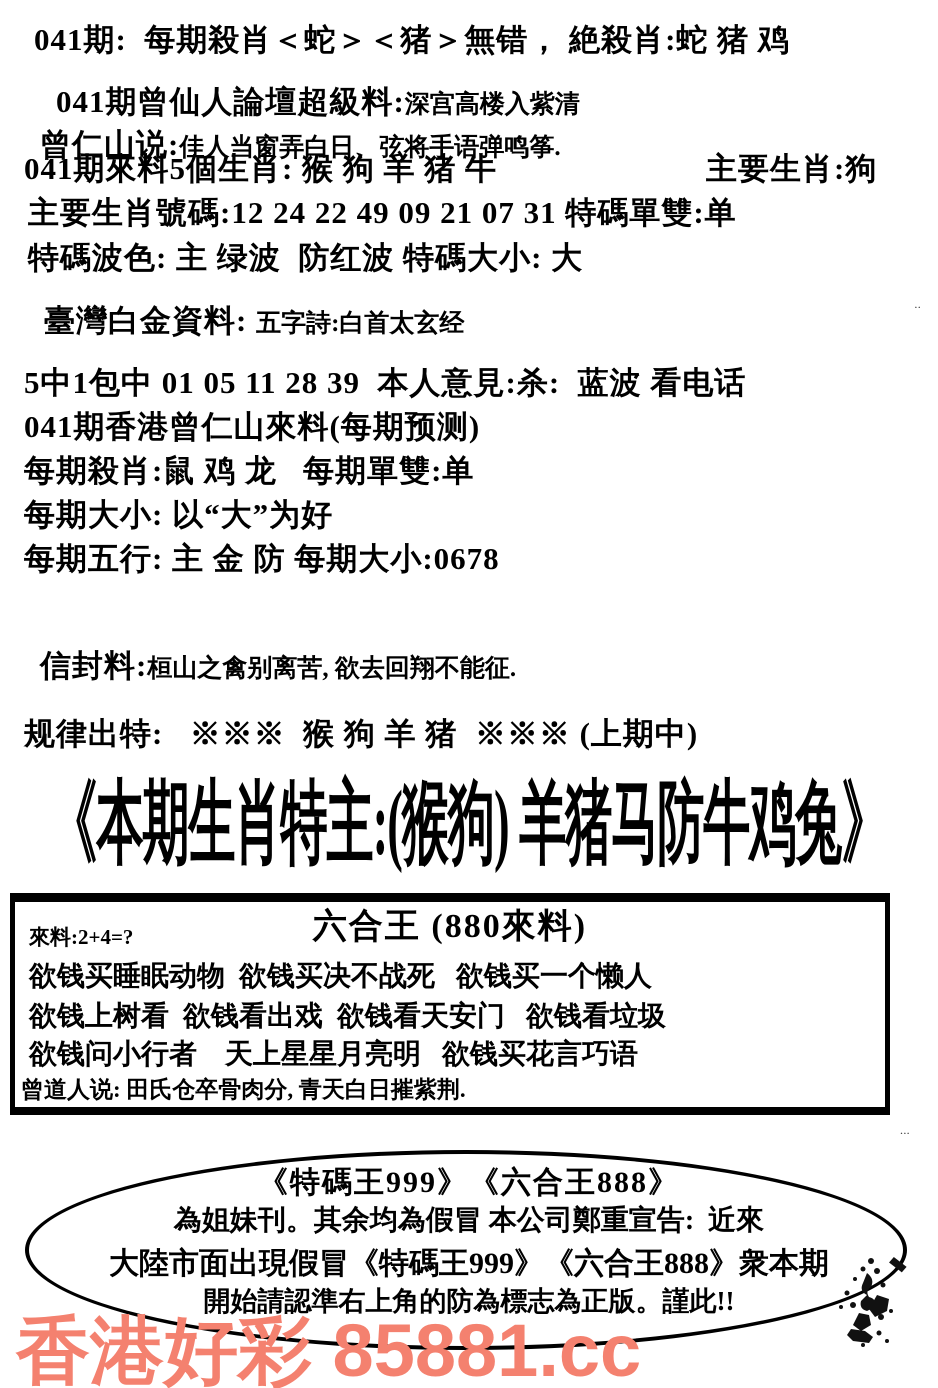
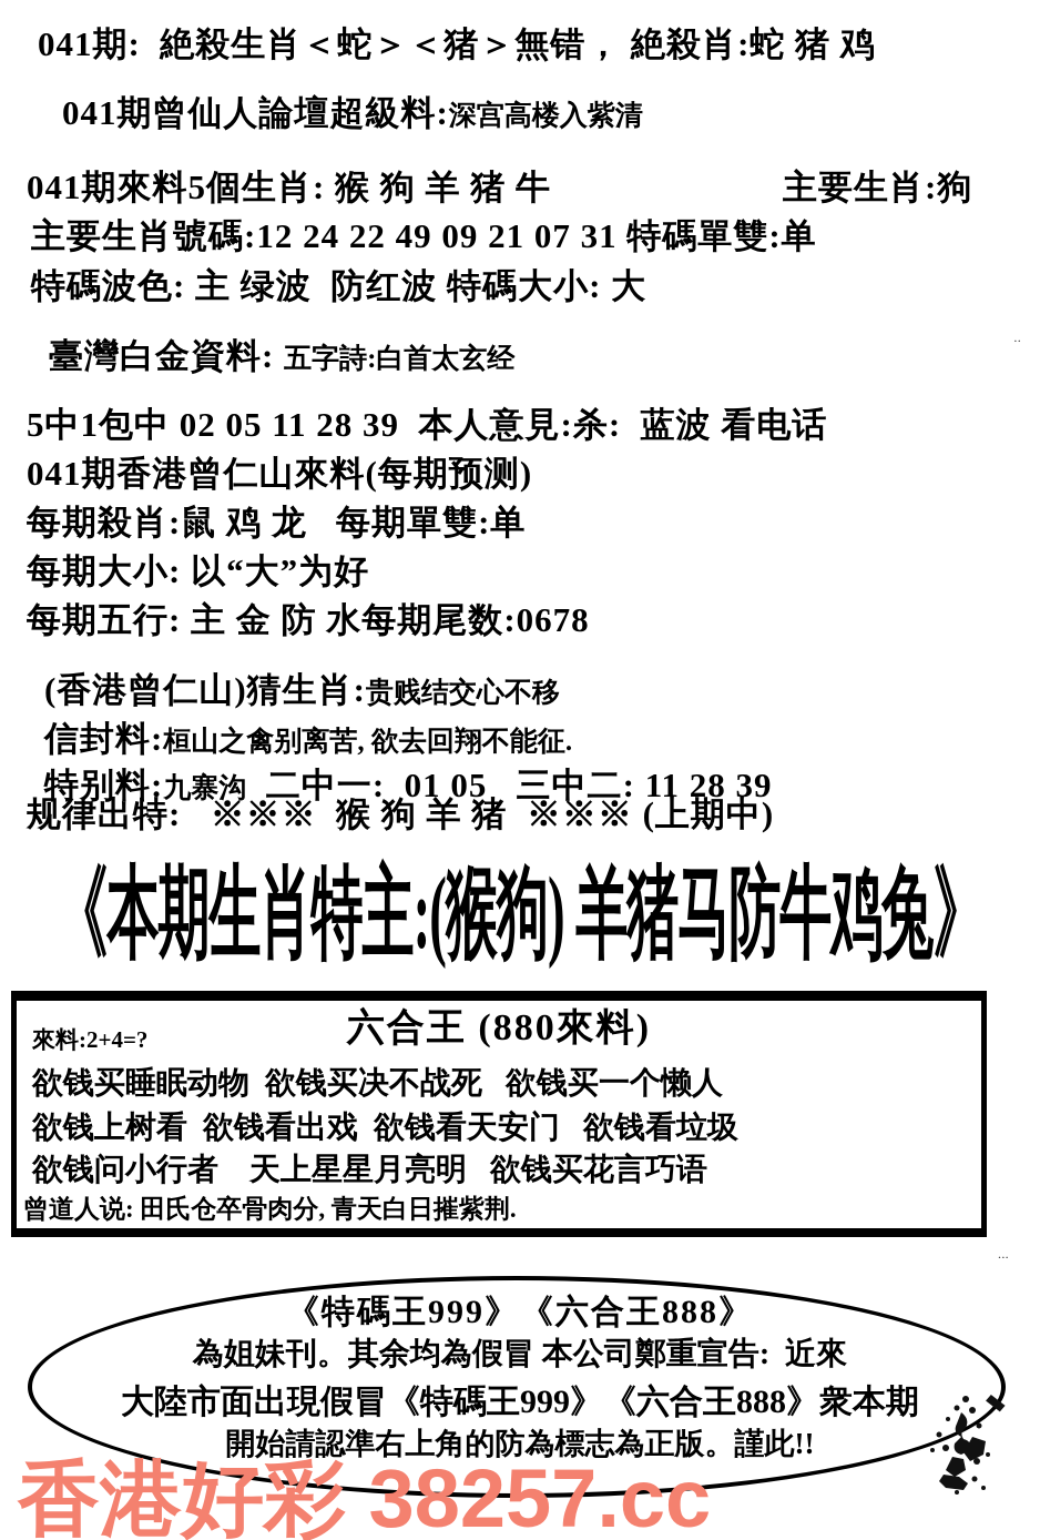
- 041期: 每期殺肖＜蛇＞＜猪＞無错， 絶殺肖:蛇 猪 鸡
+ 041期: 絶殺生肖＜蛇＞＜猪＞無错， 絶殺肖:蛇 猪 鸡
  041期曾仙人論壇超級料:深宫高楼入紫清
- 曾仁山说:佳人当窗弄白日、弦将手语弹鸣筝.
  041期來料5個生肖: 猴 狗 羊 猪 牛
  主要生肖:狗
  主要生肖號碼:12 24 22 49 09 21 07 31 特碼單雙:单
  特碼波色: 主 绿波 防红波 特碼大小: 大
  臺灣白金資料: 五字詩:白首太玄经
- 5中1包中 01 05 11 28 39 本人意見:杀: 蓝波 看电话
+ 5中1包中 02 05 11 28 39 本人意見:杀: 蓝波 看电话
  041期香港曾仁山來料(每期预测)
  每期殺肖:鼠 鸡 龙 每期單雙:单
  每期大小: 以“大”为好
- 每期五行: 主 金 防 每期大小:0678
+ 每期五行: 主 金 防 水每期尾数:0678
+ (香港曾仁山)猜生肖:贵贱结交心不移
  信封料:桓山之禽别离苦, 欲去回翔不能征.
+ 特别料:九寨沟 二中一: 01 05 三中二: 11 28 39
  规律出特: ※※※ 猴 狗 羊 猪 ※※※ (上期中)
  《本期生肖特主:(猴狗) 羊猪马防牛鸡兔》
  來料:2+4=?
  六合王 (880來料)
  欲钱买睡眠动物 欲钱买决不战死 欲钱买一个懒人
  欲钱上树看 欲钱看出戏 欲钱看天安门 欲钱看垃圾
  欲钱问小行者 天上星星月亮明 欲钱买花言巧语
  曾道人说: 田氏仓卒骨肉分, 青天白日摧紫荆.
  《特碼王999》《六合王888》
  為姐妹刊。其余均為假冒 本公司鄭重宣告: 近來
  大陸市面出現假冒《特碼王999》《六合王888》衆本期
  開始請認準右上角的防為標志為正版。謹此!!
- 香港好彩 85881.cc
+ 香港好彩 38257.cc
  ··
  ···
